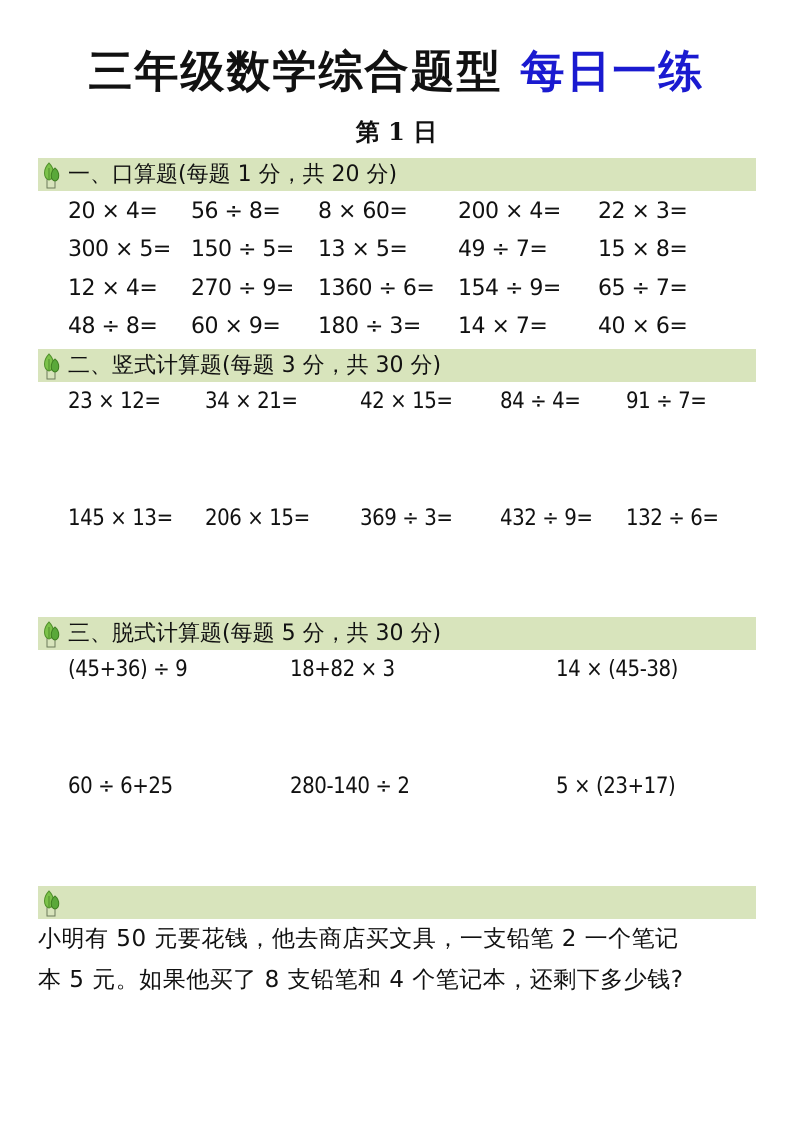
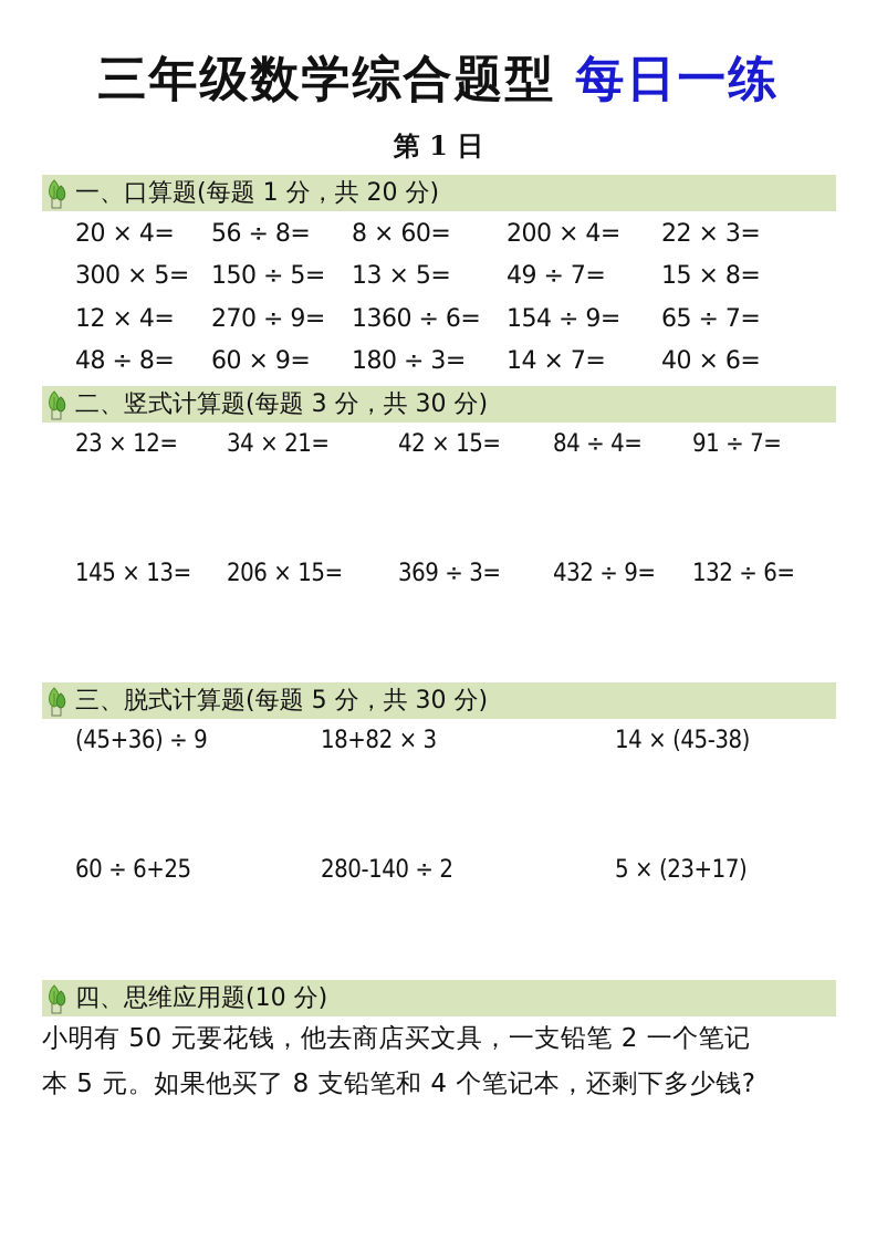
  三年级数学综合题型 每日一练
  第 1 日
  一、口算题(每题 1 分，共 20 分)
  20 × 4=
  56 ÷ 8=
  8 × 60=
  200 × 4=
  22 × 3=
  300 × 5=
  150 ÷ 5=
  13 × 5=
  49 ÷ 7=
  15 × 8=
  12 × 4=
  270 ÷ 9=
  1360 ÷ 6=
  154 ÷ 9=
  65 ÷ 7=
  48 ÷ 8=
  60 × 9=
  180 ÷ 3=
  14 × 7=
  40 × 6=
  二、竖式计算题(每题 3 分，共 30 分)
  23 × 12=
  34 × 21=
  42 × 15=
  84 ÷ 4=
  91 ÷ 7=
  145 × 13=
  206 × 15=
  369 ÷ 3=
  432 ÷ 9=
  132 ÷ 6=
  三、脱式计算题(每题 5 分，共 30 分)
  (45+36) ÷ 9
  18+82 × 3
  14 × (45-38)
  60 ÷ 6+25
  280-140 ÷ 2
  5 × (23+17)
+ 四、思维应用题(10 分)
  小明有 50 元要花钱，他去商店买文具，一支铅笔 2 一个笔记
  本 5 元。如果他买了 8 支铅笔和 4 个笔记本，还剩下多少钱?
